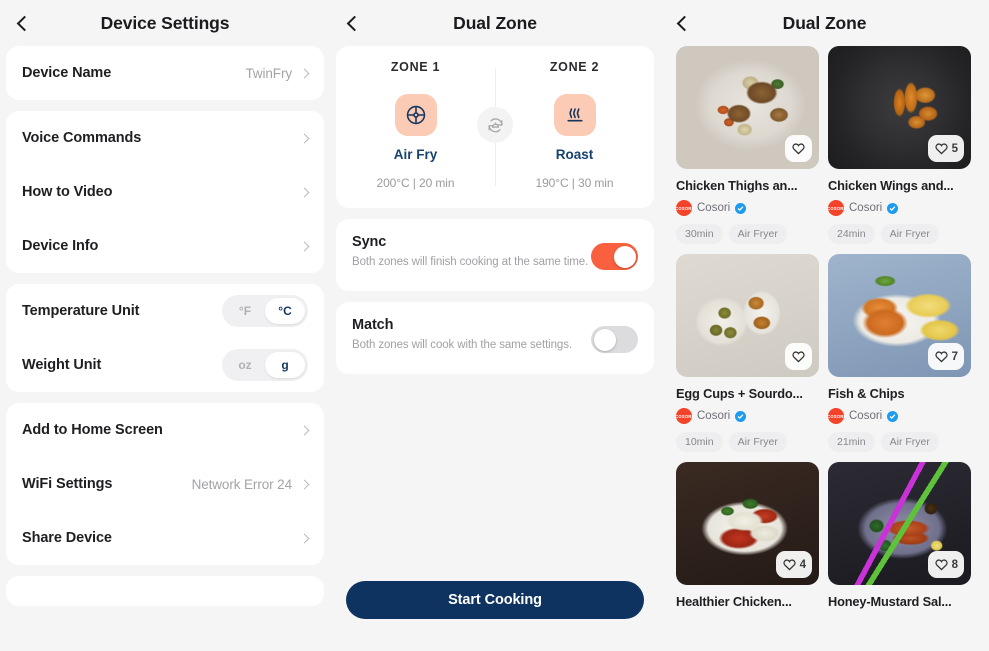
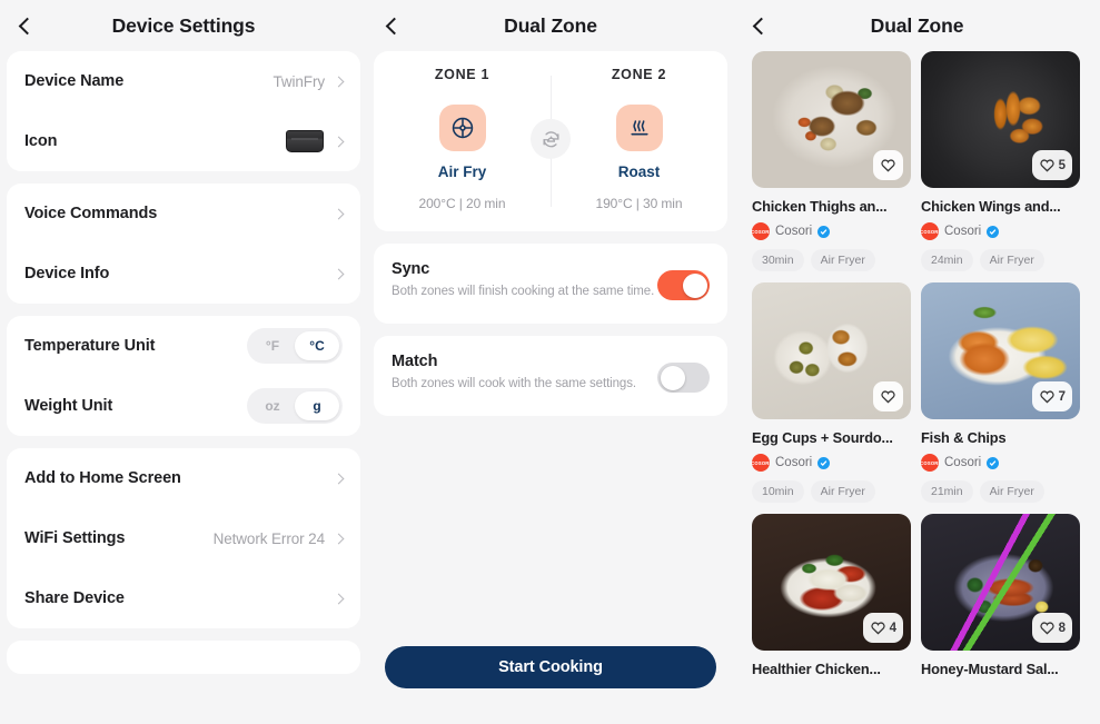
  Device Settings
  Device Name
  TwinFry
+ Icon
  Voice Commands
- How to Video
  Device Info
  Temperature Unit
  °F
  °C
  Weight Unit
  oz
  g
  Add to Home Screen
  WiFi Settings
  Network Error 24
  Share Device
  Dual Zone
  ZONE 1
  Air Fry
  200°C | 20 min
  ZONE 2
  Roast
  190°C | 30 min
  Sync
  Both zones will finish cooking at the same time.
  Match
  Both zones will cook with the same settings.
  Start Cooking
  Dual Zone
  Chicken Thighs an...
  Cosori
  30min
  Air Fryer
  5
  Chicken Wings and...
  Cosori
  24min
  Air Fryer
  Egg Cups + Sourdo...
  Cosori
  10min
  Air Fryer
  7
  Fish & Chips
  Cosori
  21min
  Air Fryer
  4
  Healthier Chicken...
  8
  Honey-Mustard Sal...
